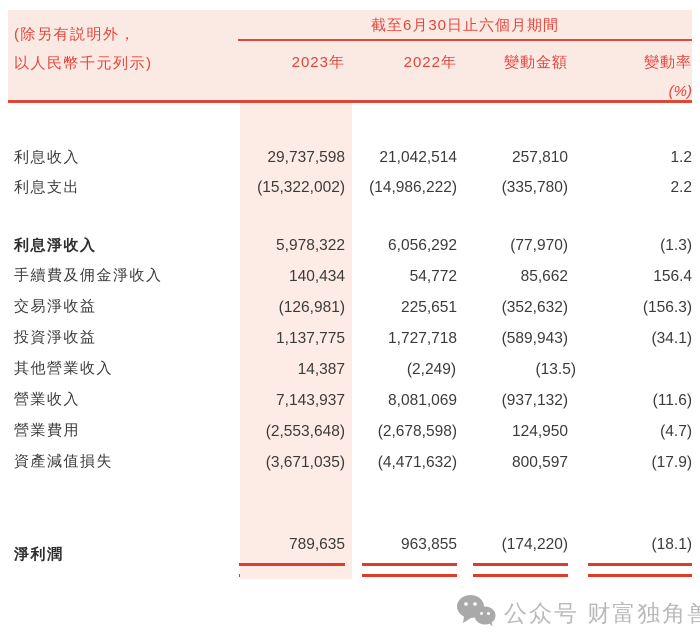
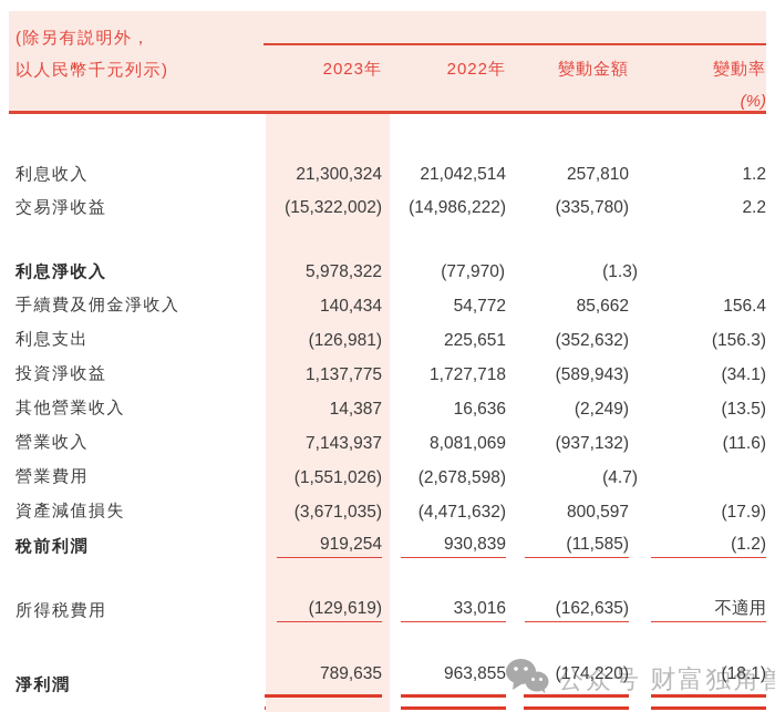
  公众号 财富独角
  (除另有説明外，
  以人民幣千元列示)
- 截至6月30日止六個月期間
  2023年
  2022年
  變動金額
  變動率
  (%)
  利息收入
- 29,737,598
+ 21,300,324
  21,042,514
  257,810
  1.2
- 利息支出
+ 交易淨收益
  (15,322,002)
  (14,986,222)
  (335,780)
  2.2
  利息淨收入
  5,978,322
- 6,056,292
  (77,970)
  (1.3)
  手續費及佣金淨收入
  140,434
  54,772
  85,662
  156.4
- 交易淨收益
+ 利息支出
  (126,981)
  225,651
  (352,632)
  (156.3)
  投資淨收益
  1,137,775
  1,727,718
  (589,943)
  (34.1)
  其他營業收入
  14,387
+ 16,636
  (2,249)
  (13.5)
  營業收入
  7,143,937
  8,081,069
  (937,132)
  (11.6)
  營業費用
- (2,553,648)
+ (1,551,026)
  (2,678,598)
- 124,950
  (4.7)
  資產減值損失
  (3,671,035)
  (4,471,632)
  800,597
  (17.9)
+ 稅前利潤
+ 919,254
+ 930,839
+ (11,585)
+ (1.2)
+ 所得税費用
+ (129,619)
+ 33,016
+ (162,635)
+ 不適用
  淨利潤
  789,635
  963,855
  (174,220)
  (18.1)
